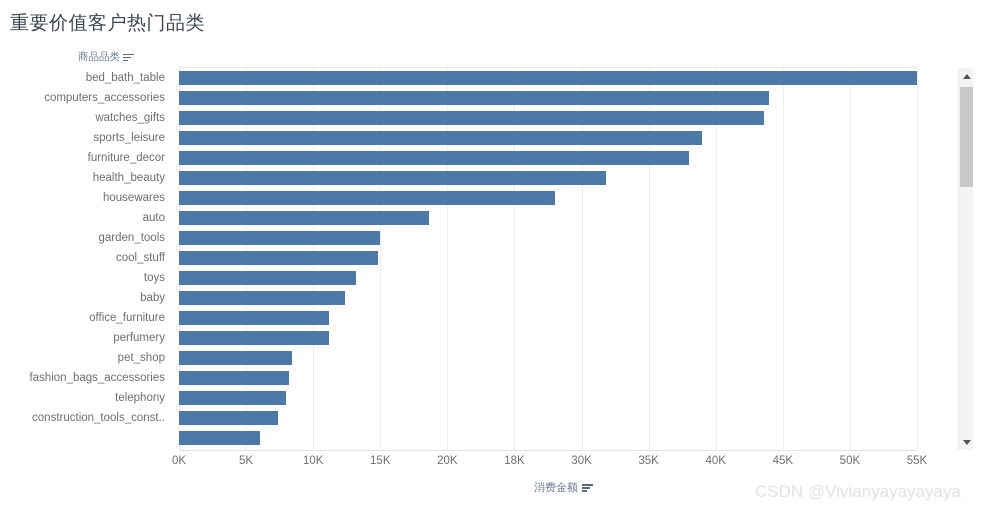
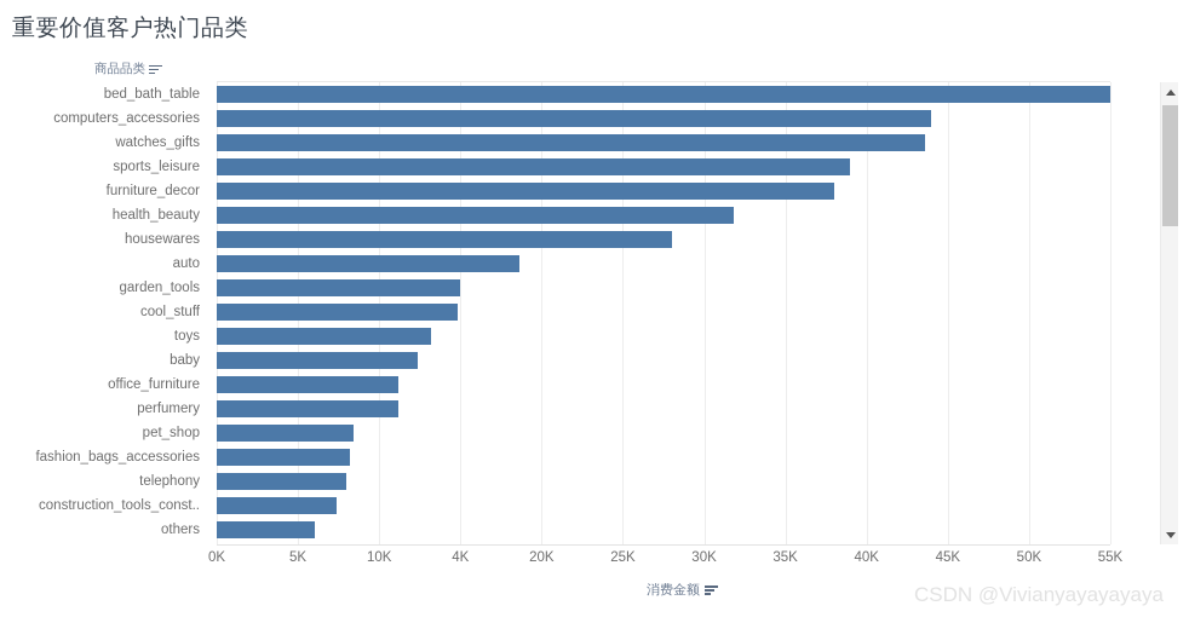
  重要价值客户热门品类
  商品品类
  bed_bath_table
  computers_accessories
  watches_gifts
  sports_leisure
  furniture_decor
  health_beauty
  housewares
  auto
  garden_tools
  cool_stuff
  toys
  baby
  office_furniture
  perfumery
  pet_shop
  fashion_bags_accessories
  telephony
  construction_tools_const..
+ others
  0K
  5K
  10K
- 15K
+ 4K
  20K
- 18K
+ 25K
  30K
  35K
  40K
  45K
  50K
  55K
  消费金额
  CSDN @Vivianyayayayaya
